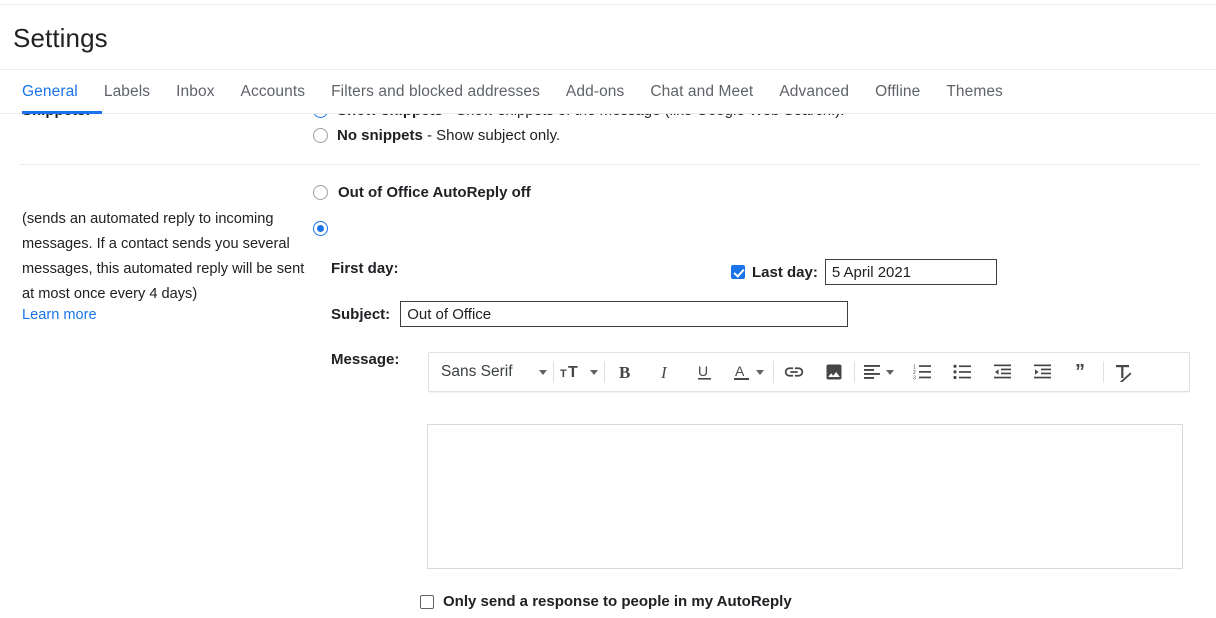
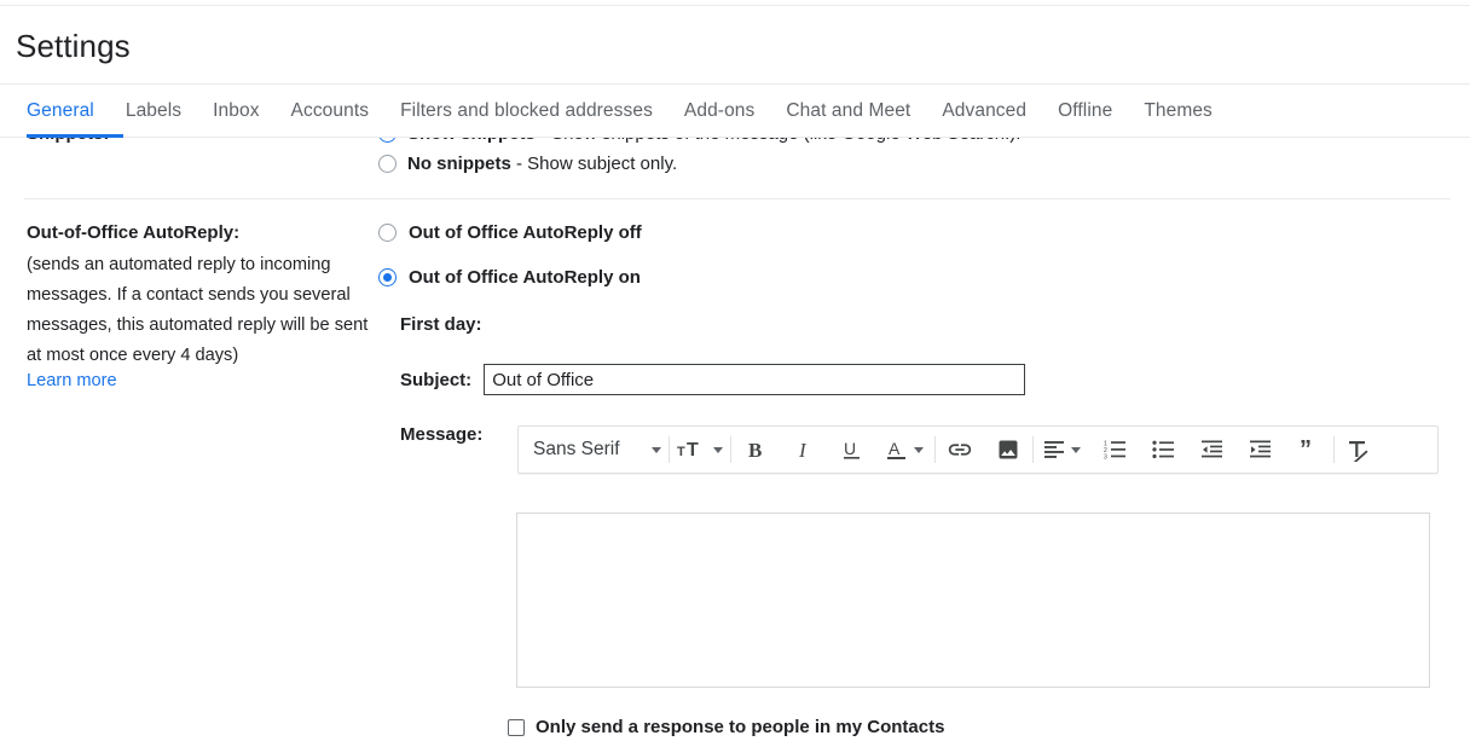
  Settings
  General
  Labels
  Inbox
  Accounts
  Filters and blocked addresses
  Add-ons
  Chat and Meet
  Advanced
  Offline
  Themes
  No snippets - Show subject only.
+ Out-of-Office AutoReply:
  (sends an automated reply to incoming messages. If a contact sends you several messages, this automated reply will be sent at most once every 4 days)
  Learn more
  Out of Office AutoReply off
+ Out of Office AutoReply on
  First day:
- Last day:
- 5 April 2021
  Subject:
  Out of Office
  Message:
  Sans Serif
  T
  T
  B
  I
  U
  A
  ”
- Only send a response to people in my AutoReply
+ Only send a response to people in my Contacts
